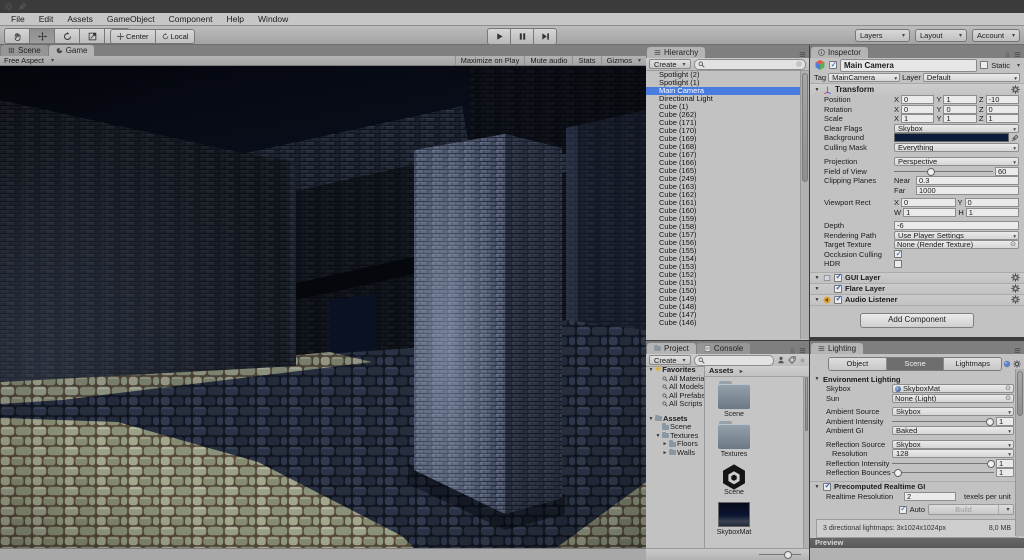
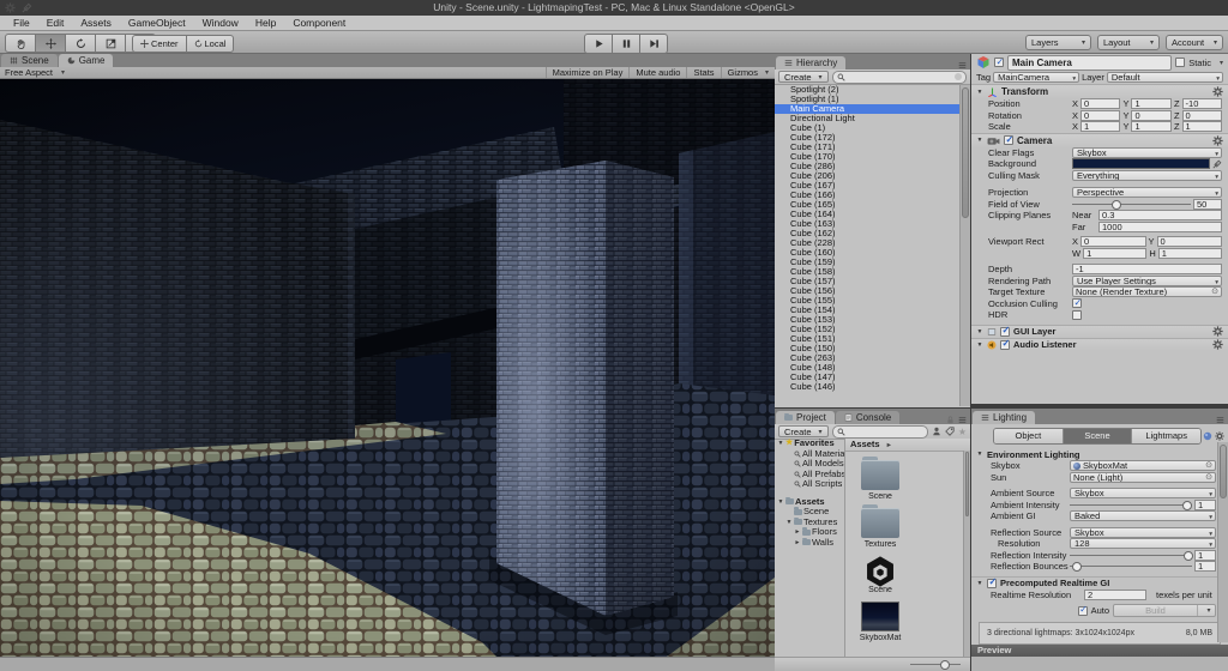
+ Unity - Scene.unity - LightmapingTest - PC, Mac & Linux Standalone <OpenGL>
  File
  Edit
  Assets
  GameObject
- Component
+ Window
  Help
- Window
+ Component
  Center
  Local
  Layers
  Layout
  Account
  Scene
  Game
  Free Aspect
  Maximize on Play
  Mute audio
  Stats
  Gizmos
  Hierarchy
  Create
  Spotlight (2)
  Spotlight (1)
  Main Camera
  Directional Light
  Cube (1)
- Cube (262)
+ Cube (172)
  Cube (171)
  Cube (170)
- Cube (169)
+ Cube (286)
- Cube (168)
+ Cube (206)
  Cube (167)
  Cube (166)
  Cube (165)
- Cube (249)
+ Cube (164)
  Cube (163)
  Cube (162)
- Cube (161)
+ Cube (228)
  Cube (160)
  Cube (159)
  Cube (158)
  Cube (157)
  Cube (156)
  Cube (155)
  Cube (154)
  Cube (153)
  Cube (152)
  Cube (151)
  Cube (150)
- Cube (149)
+ Cube (263)
  Cube (148)
  Cube (147)
  Cube (146)
  Project
  Console
  Create
  ★
  Favorites
  All Materia
  All Models
  All Prefabs
  All Scripts
  Assets
  Scene
  Textures
  Floors
  Walls
  Assets
- Inspector
  Main Camera
  Static
  Tag
  MainCamera
  Layer
  Default
  Transform
  Position
  X
  0
  Y
  1
  Z
  -10
  Rotation
  X
  0
  Y
  0
  Z
  0
  Scale
  X
  1
  Y
  1
  Z
  1
+ Camera
  Clear Flags
  Skybox
  Background
  Culling Mask
  Everything
  Projection
  Perspective
  Field of View
- 60
+ 50
  Clipping Planes
  Near
  0.3
  Far
  1000
  Viewport Rect
  X
  0
  Y
  0
  W
  1
  H
  1
  Depth
- -6
+ -1
  Rendering Path
  Use Player Settings
  Target Texture
  None (Render Texture)
  Occlusion Culling
  HDR
  GUI Layer
- Flare Layer
  Audio Listener
- Add Component
  Lighting
  Object
  Scene
  Lightmaps
  Environment Lighting
  Skybox
  SkyboxMat
  Sun
  None (Light)
  Ambient Source
  Skybox
  Ambient Intensity
  1
  Ambient GI
  Baked
  Reflection Source
  Skybox
  Resolution
  128
  Reflection Intensity
  1
  Reflection Bounces
  1
  Precomputed Realtime GI
  Realtime Resolution
  2
  texels per unit
  Auto
  Build
  Preview
